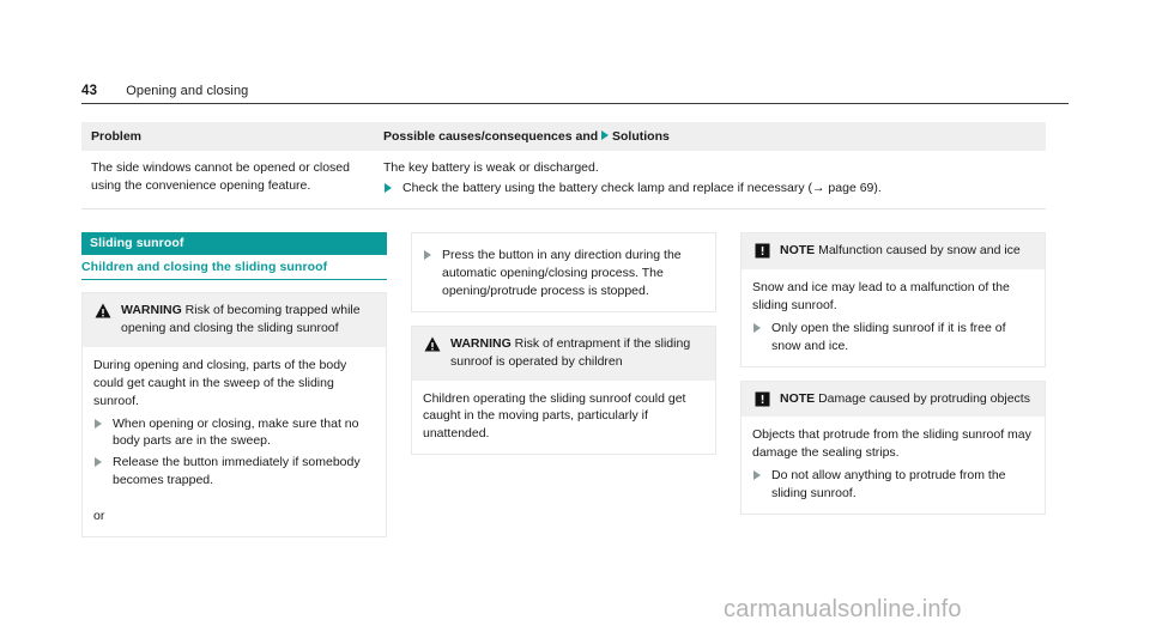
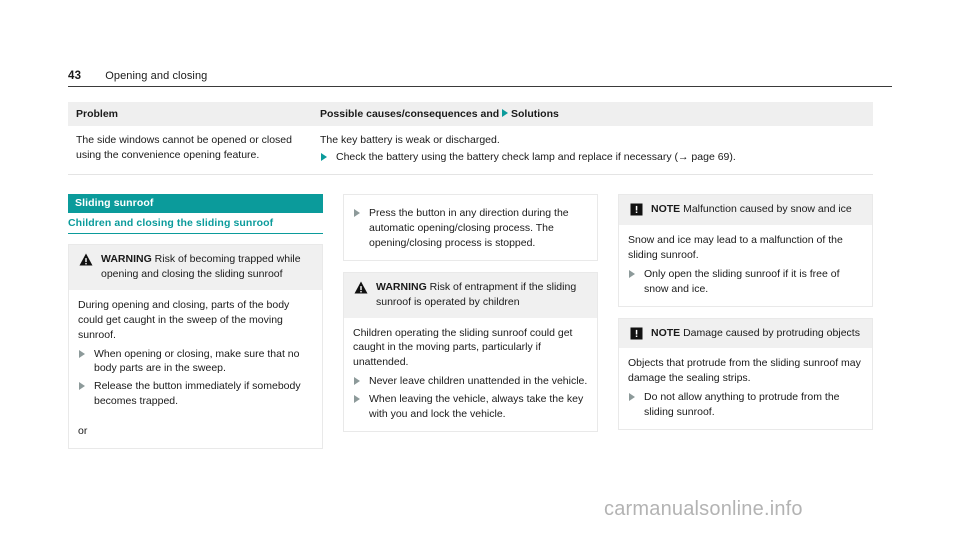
  43
  Opening and closing
  Problem
  Possible causes/consequences and Solutions
  The side windows cannot be opened or closed using the convenience opening feature.
  The key battery is weak or discharged.
  Check the battery using the battery check lamp and replace if necessary (→ page 69).
  Sliding sunroof
  Children and closing the sliding sunroof
  WARNING Risk of becoming trapped while opening and closing the sliding sunroof
- During opening and closing, parts of the body could get caught in the sweep of the sliding sunroof.
+ During opening and closing, parts of the body could get caught in the sweep of the moving sunroof.
  When opening or closing, make sure that no body parts are in the sweep.
  Release the button immediately if somebody becomes trapped.
  or
- Press the button in any direction during the automatic opening/closing process. The opening/protrude process is stopped.
+ Press the button in any direction during the automatic opening/closing process. The opening/closing process is stopped.
  WARNING Risk of entrapment if the sliding sunroof is operated by children
  Children operating the sliding sunroof could get caught in the moving parts, particularly if unattended.
+ Never leave children unattended in the vehicle.
+ When leaving the vehicle, always take the key with you and lock the vehicle.
  NOTE Malfunction caused by snow and ice
  Snow and ice may lead to a malfunction of the sliding sunroof.
  Only open the sliding sunroof if it is free of snow and ice.
  NOTE Damage caused by protruding objects
  Objects that protrude from the sliding sunroof may damage the sealing strips.
  Do not allow anything to protrude from the sliding sunroof.
  carmanualsonline.info
